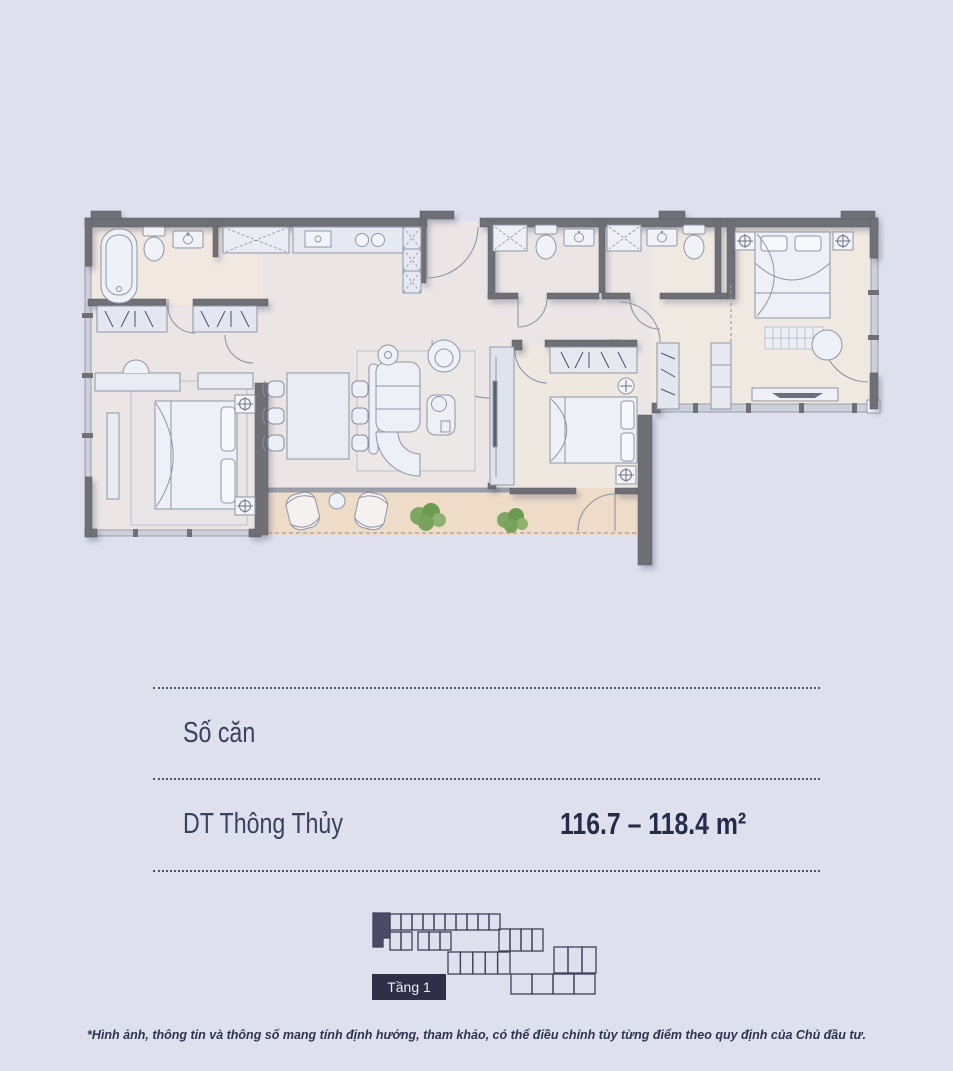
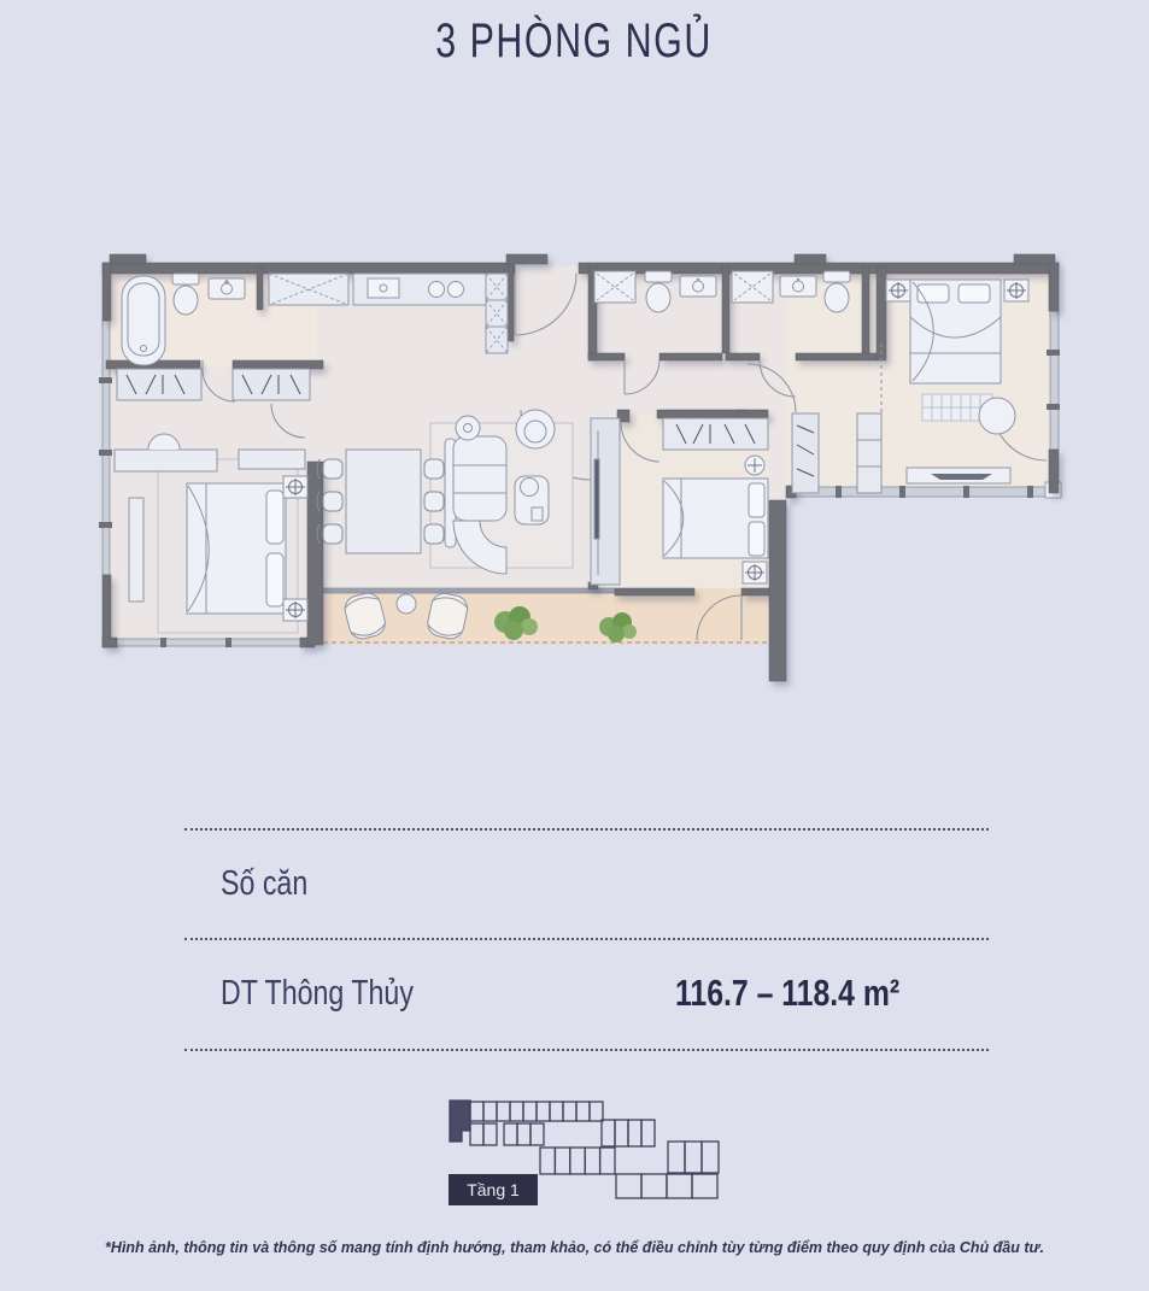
+ 3 PHÒNG NGỦ
  Số căn
  DT Thông Thủy
  116.7 – 118.4 m²
  Tầng 1
  *Hình ảnh, thông tin và thông số mang tính định hướng, tham khảo, có thể điều chỉnh tùy từng điểm theo quy định của Chủ đầu tư.
